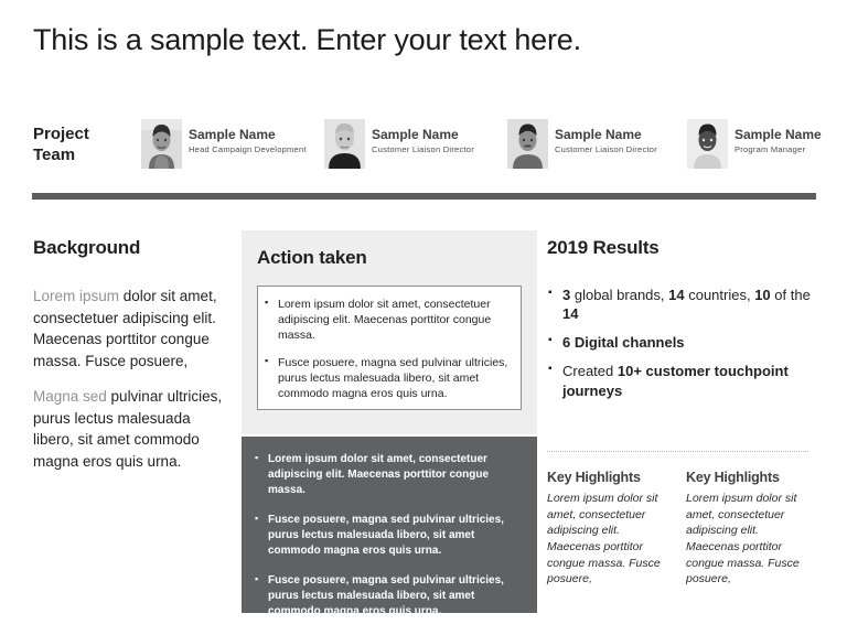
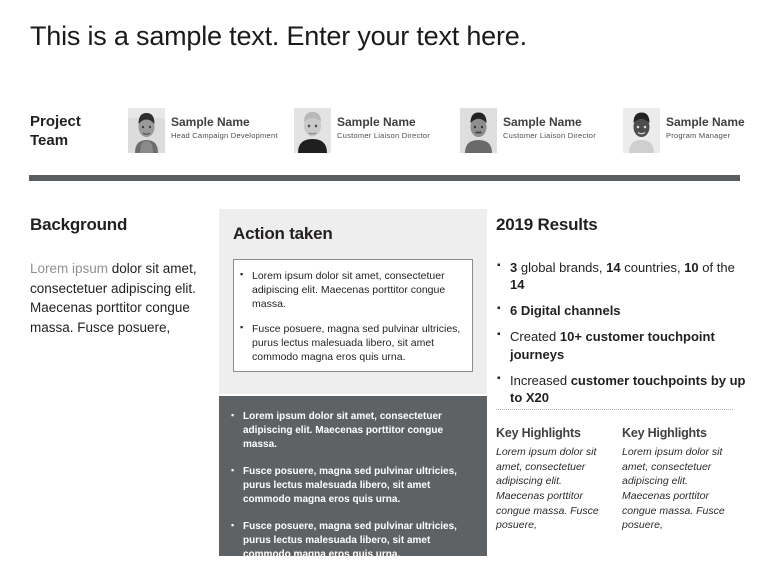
  This is a sample text. Enter your text here.
  Project
  Team
  Sample Name
  Head Campaign Development
  Sample Name
  Customer Liaison Director
  Sample Name
  Customer Liaison Director
  Sample Name
  Program Manager
  Background
  Lorem ipsum dolor sit amet, consectetuer adipiscing elit. Maecenas porttitor congue massa. Fusce posuere,
- Magna sed pulvinar ultricies, purus lectus malesuada libero, sit amet commodo magna eros quis urna.
  Action taken
  Lorem ipsum dolor sit amet, consectetuer adipiscing elit. Maecenas porttitor congue massa.
  Fusce posuere, magna sed pulvinar ultricies, purus lectus malesuada libero, sit amet commodo magna eros quis urna.
  Lorem ipsum dolor sit amet, consectetuer adipiscing elit. Maecenas porttitor congue massa.
  Fusce posuere, magna sed pulvinar ultricies, purus lectus malesuada libero, sit amet commodo magna eros quis urna.
  Fusce posuere, magna sed pulvinar ultricies, purus lectus malesuada libero, sit amet commodo magna eros quis urna.
  2019 Results
  3 global brands, 14 countries, 10 of the 14
  6 Digital channels
  Created 10+ customer touchpoint journeys
+ Increased customer touchpoints by up to X20
  Key Highlights
  Lorem ipsum dolor sit amet, consectetuer adipiscing elit. Maecenas porttitor congue massa. Fusce posuere,
  Key Highlights
  Lorem ipsum dolor sit amet, consectetuer adipiscing elit. Maecenas porttitor congue massa. Fusce posuere,
